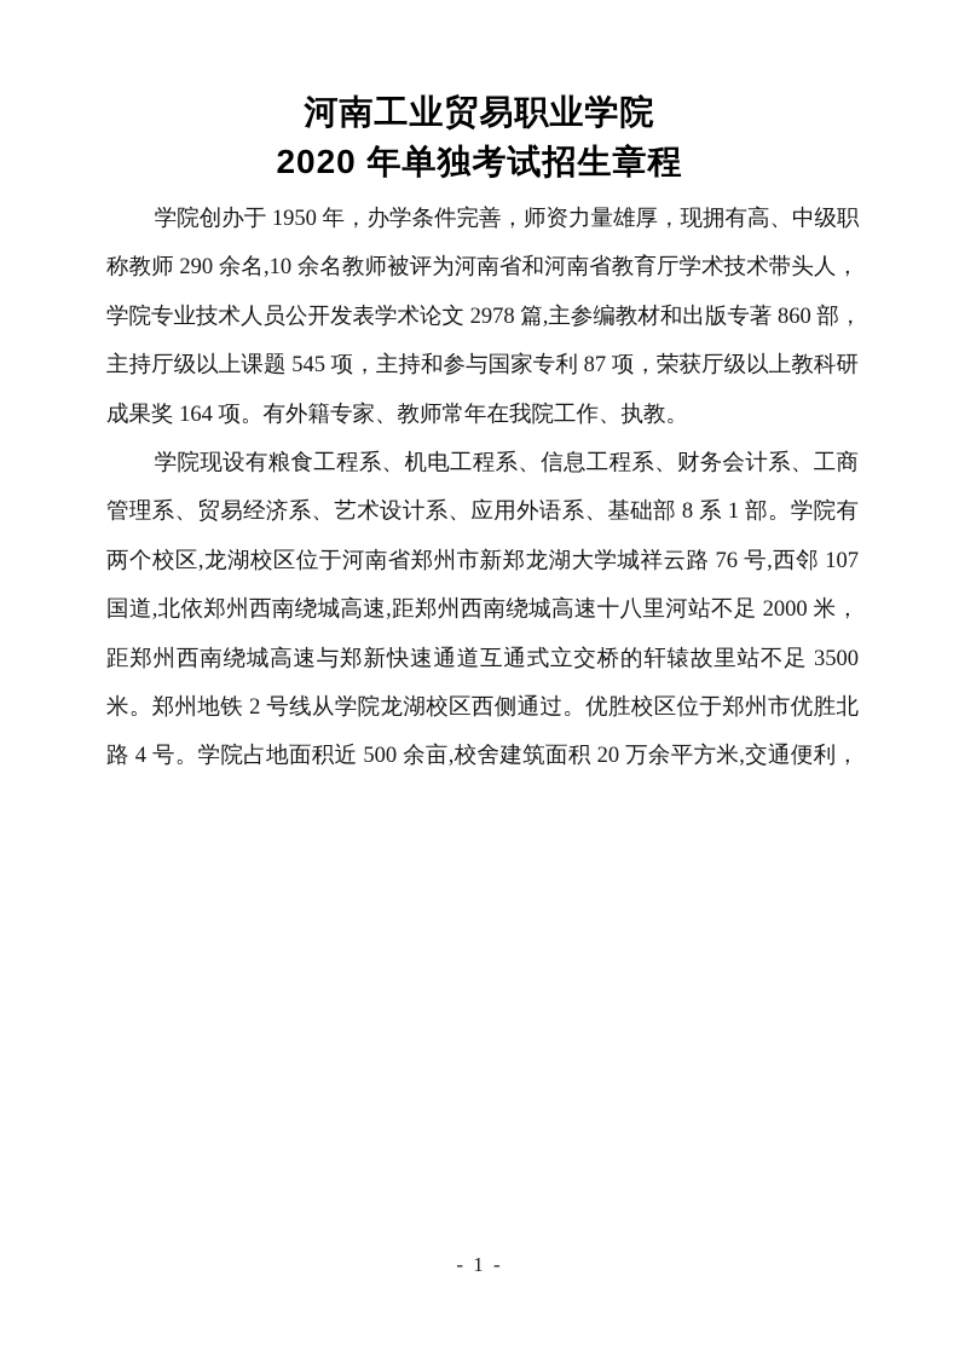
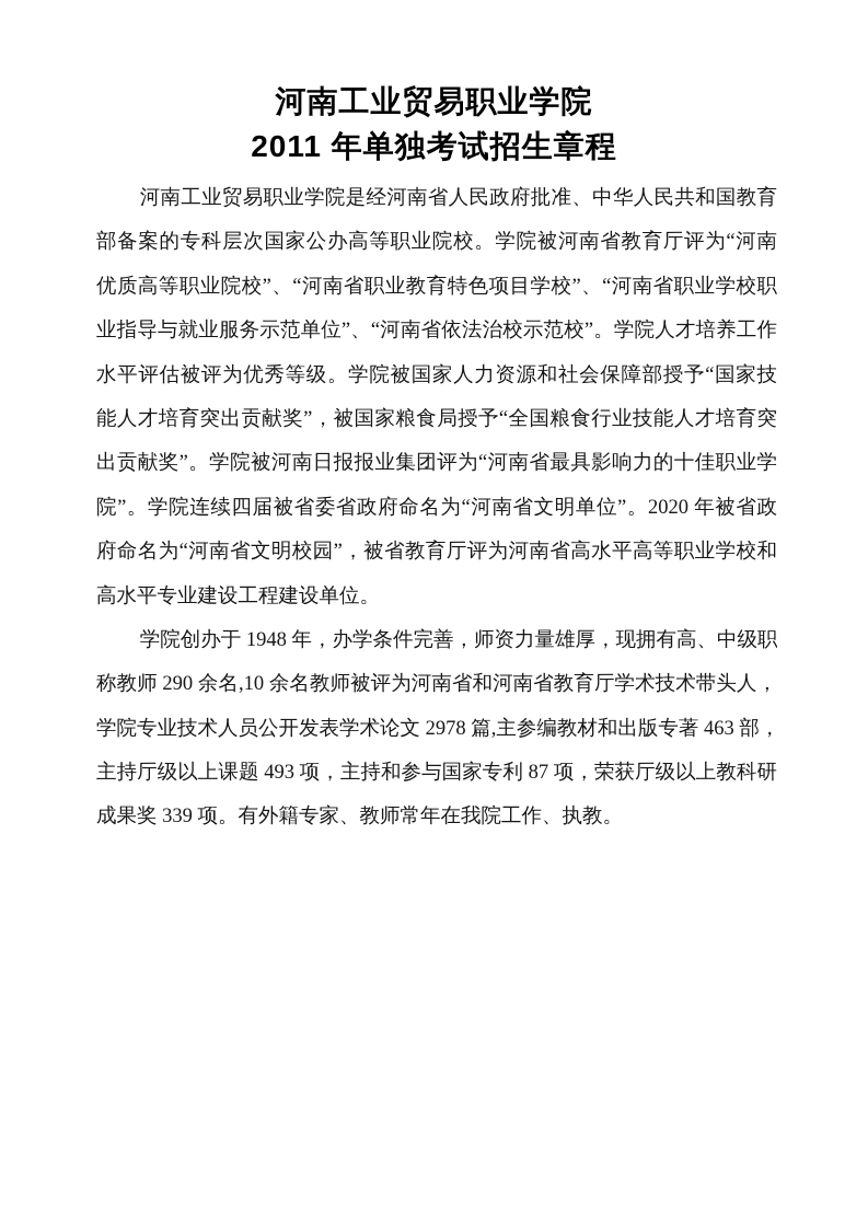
  河南工业贸易职业学院
- 2020 年单独考试招生章程
+ 2011 年单独考试招生章程
+ 河南工业贸易职业学院是经河南省人民政府批准、中华人民共和国教育
+ 部备案的专科层次国家公办高等职业院校。学院被河南省教育厅评为“河南
+ 优质高等职业院校”、“河南省职业教育特色项目学校”、“河南省职业学校职
+ 业指导与就业服务示范单位”、“河南省依法治校示范校”。学院人才培养工作
+ 水平评估被评为优秀等级。学院被国家人力资源和社会保障部授予“国家技
+ 能人才培育突出贡献奖”，被国家粮食局授予“全国粮食行业技能人才培育突
+ 出贡献奖”。学院被河南日报报业集团评为“河南省最具影响力的十佳职业学
+ 院”。学院连续四届被省委省政府命名为“河南省文明单位”。2020 年被省政
+ 府命名为“河南省文明校园”，被省教育厅评为河南省高水平高等职业学校和
+ 高水平专业建设工程建设单位。
- 学院创办于 1950 年，办学条件完善，师资力量雄厚，现拥有高、中级职
+ 学院创办于 1948 年，办学条件完善，师资力量雄厚，现拥有高、中级职
  称教师 290 余名,10 余名教师被评为河南省和河南省教育厅学术技术带头人，
- 学院专业技术人员公开发表学术论文 2978 篇,主参编教材和出版专著 860 部，
+ 学院专业技术人员公开发表学术论文 2978 篇,主参编教材和出版专著 463 部，
- 主持厅级以上课题 545 项，主持和参与国家专利 87 项，荣获厅级以上教科研
+ 主持厅级以上课题 493 项，主持和参与国家专利 87 项，荣获厅级以上教科研
- 成果奖 164 项。有外籍专家、教师常年在我院工作、执教。
+ 成果奖 339 项。有外籍专家、教师常年在我院工作、执教。
- 学院现设有粮食工程系、机电工程系、信息工程系、财务会计系、工商
- 管理系、贸易经济系、艺术设计系、应用外语系、基础部 8 系 1 部。学院有
- 两个校区,龙湖校区位于河南省郑州市新郑龙湖大学城祥云路 76 号,西邻 107
- 国道,北依郑州西南绕城高速,距郑州西南绕城高速十八里河站不足 2000 米，
- 距郑州西南绕城高速与郑新快速通道互通式立交桥的轩辕故里站不足 3500
- 米。郑州地铁 2 号线从学院龙湖校区西侧通过。优胜校区位于郑州市优胜北
- 路 4 号。学院占地面积近 500 余亩,校舍建筑面积 20 万余平方米,交通便利，
- - 1 -
